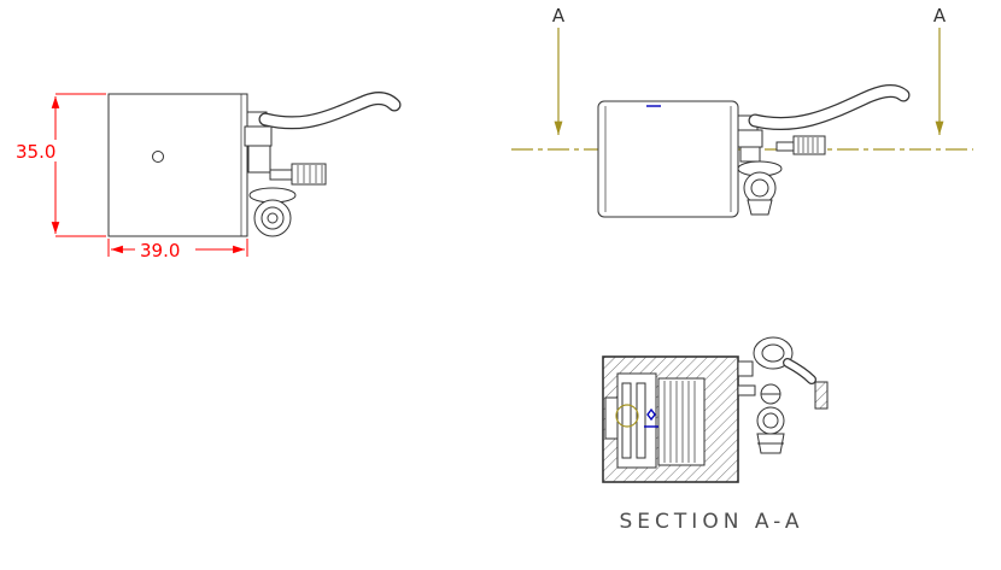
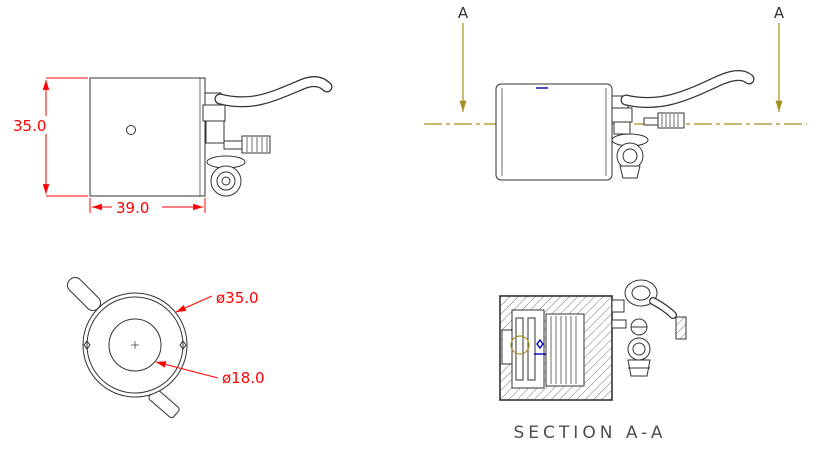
  35.0
  39.0
  A
  A
+ ø35.0
+ ø18.0
  SECTION A-A
